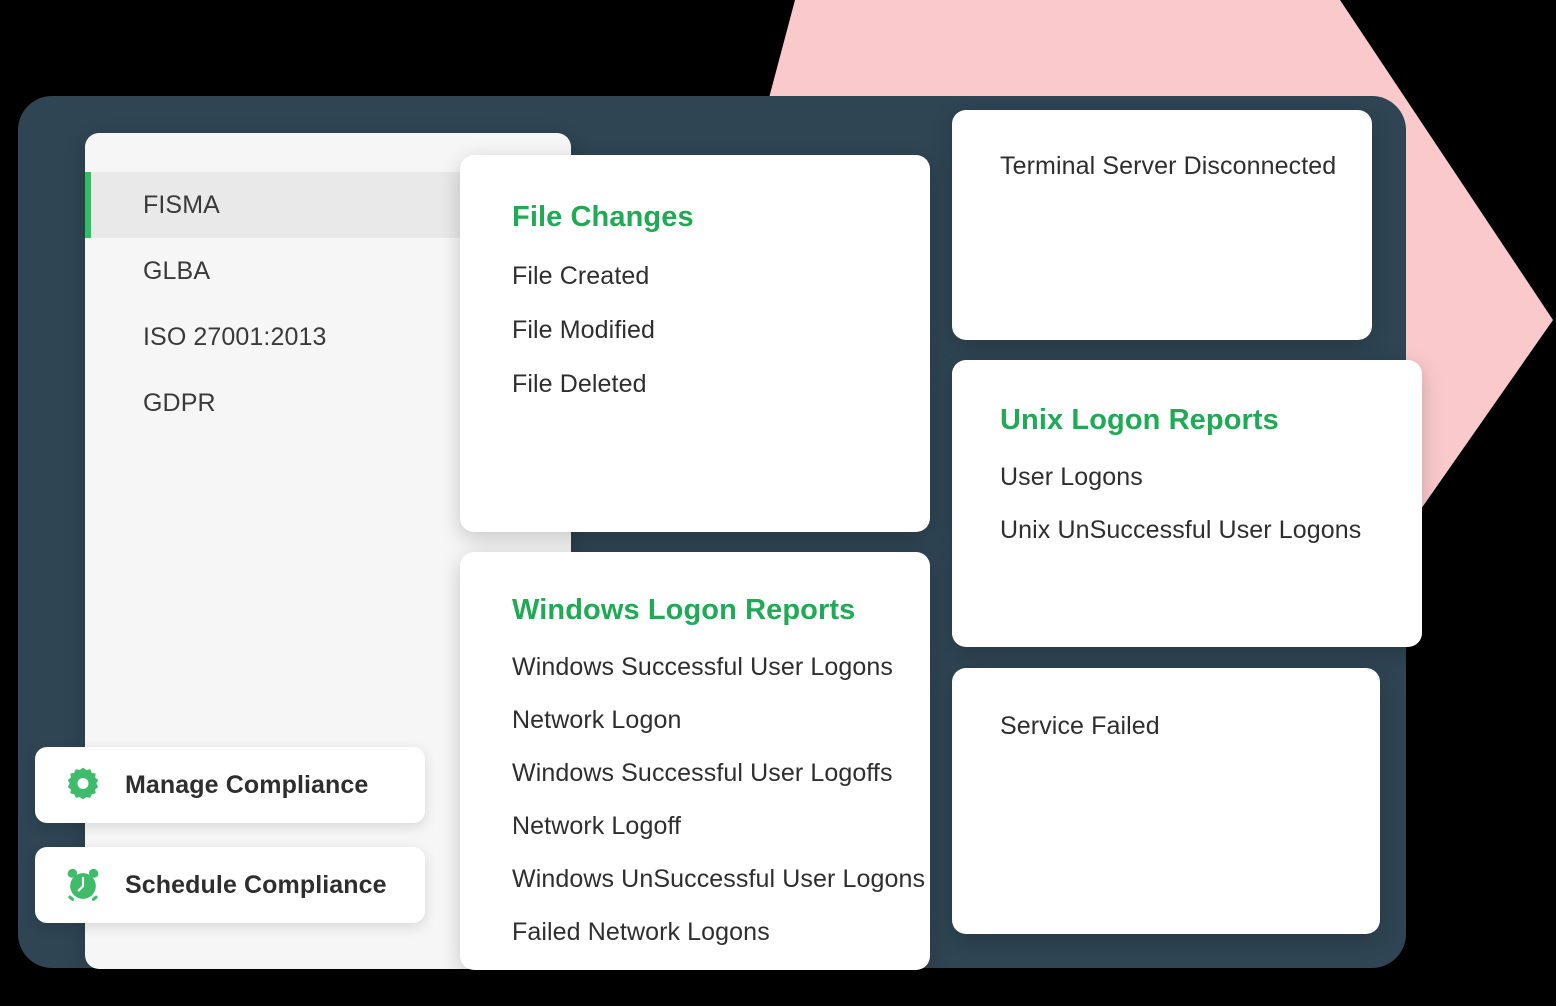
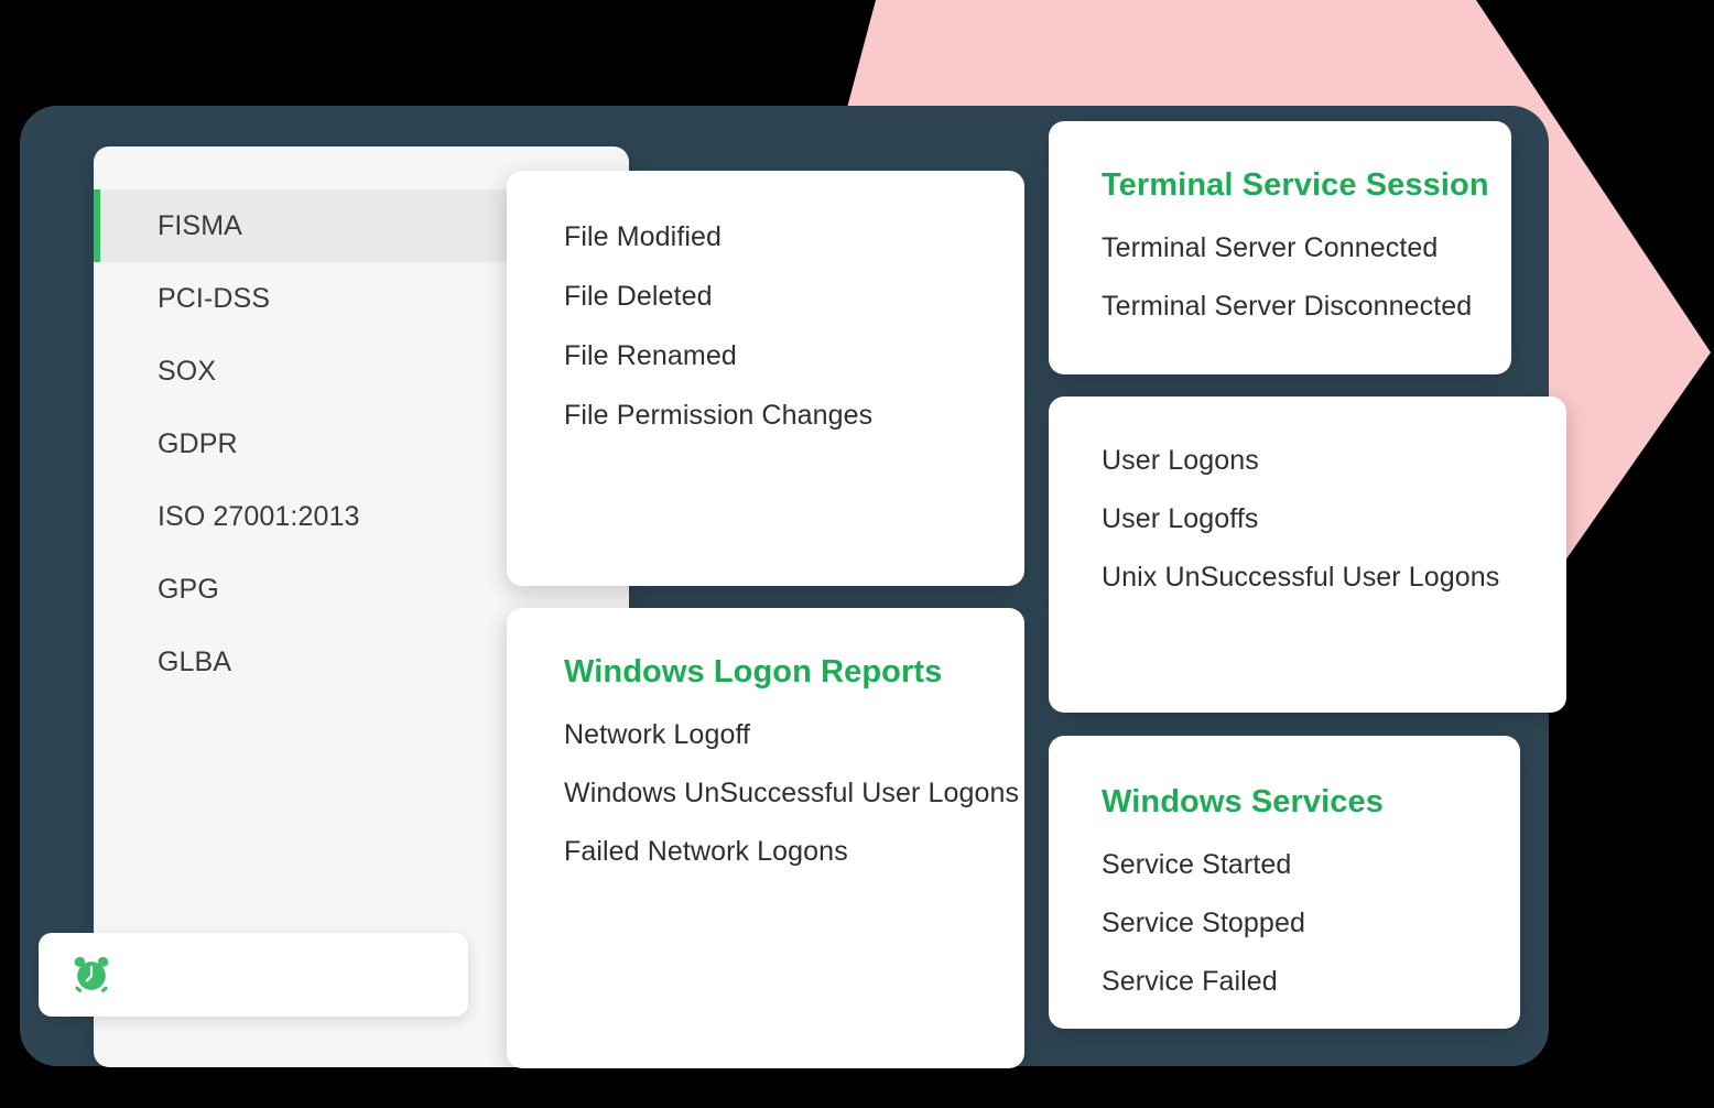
  FISMA
+ PCI-DSS
+ SOX
- GLBA
+ GDPR
  ISO 27001:2013
+ GPG
- GDPR
+ GLBA
- Manage Compliance
- Schedule Compliance
- File Changes
- File Created
  File Modified
  File Deleted
+ File Renamed
+ File Permission Changes
  Windows Logon Reports
- Windows Successful User Logons
- Network Logon
- Windows Successful User Logoffs
  Network Logoff
  Windows UnSuccessful User Logons
  Failed Network Logons
+ Terminal Service Session
+ Terminal Server Connected
  Terminal Server Disconnected
- Unix Logon Reports
  User Logons
+ User Logoffs
  Unix UnSuccessful User Logons
+ Windows Services
+ Service Started
+ Service Stopped
  Service Failed
